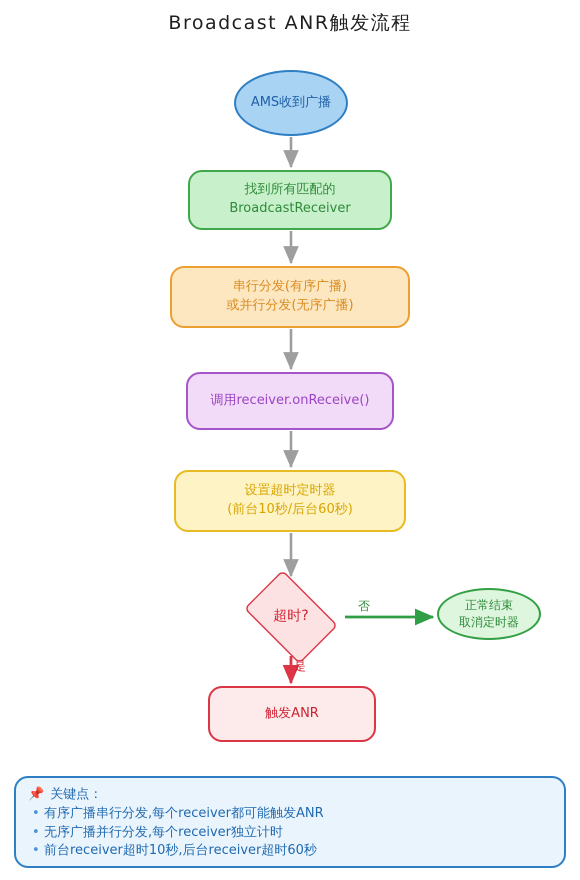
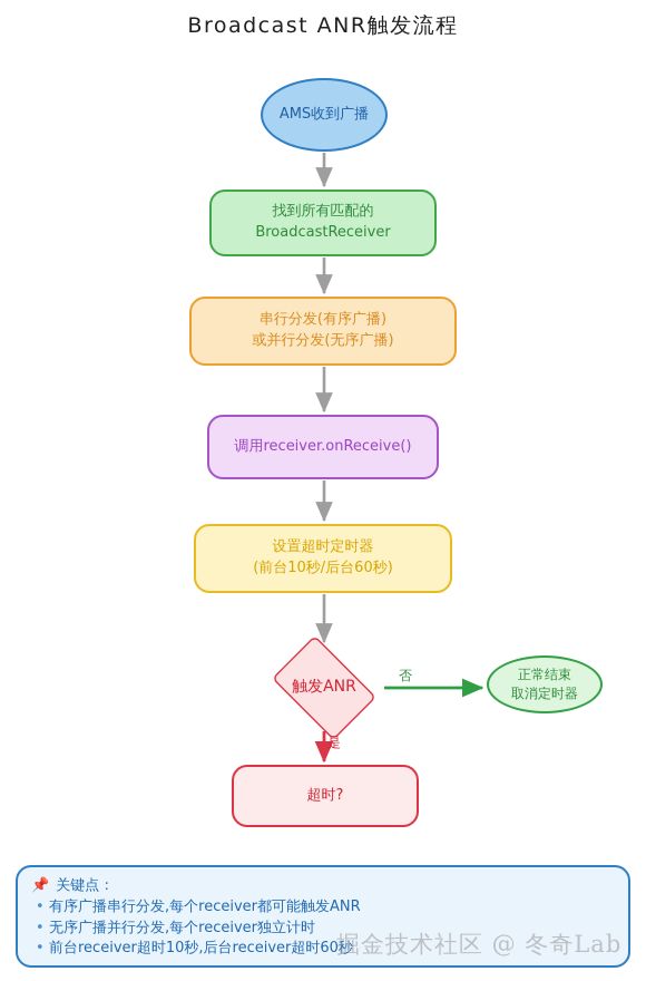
  Broadcast ANR触发流程
  AMS收到广播
  找到所有匹配的
  BroadcastReceiver
  串行分发(有序广播)
  或并行分发(无序广播)
  调用receiver.onReceive()
  设置超时定时器
  (前台10秒/后台60秒)
- 超时?
+ 触发ANR
  否
  是
  正常结束
  取消定时器
- 触发ANR
+ 超时?
  📌
  关键点：
  有序广播串行分发,每个receiver都可能触发ANR
  无序广播并行分发,每个receiver独立计时
  前台receiver超时10秒,后台receiver超时60秒
+ 掘金技术社区 @ 冬奇Lab
